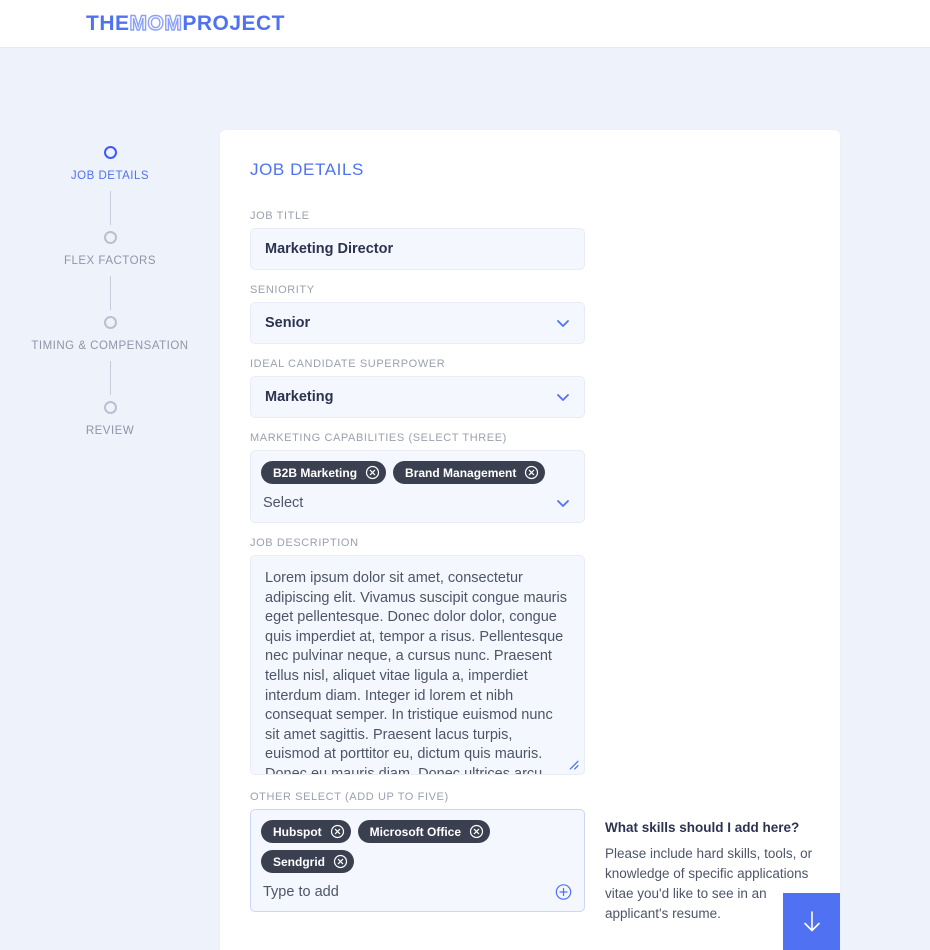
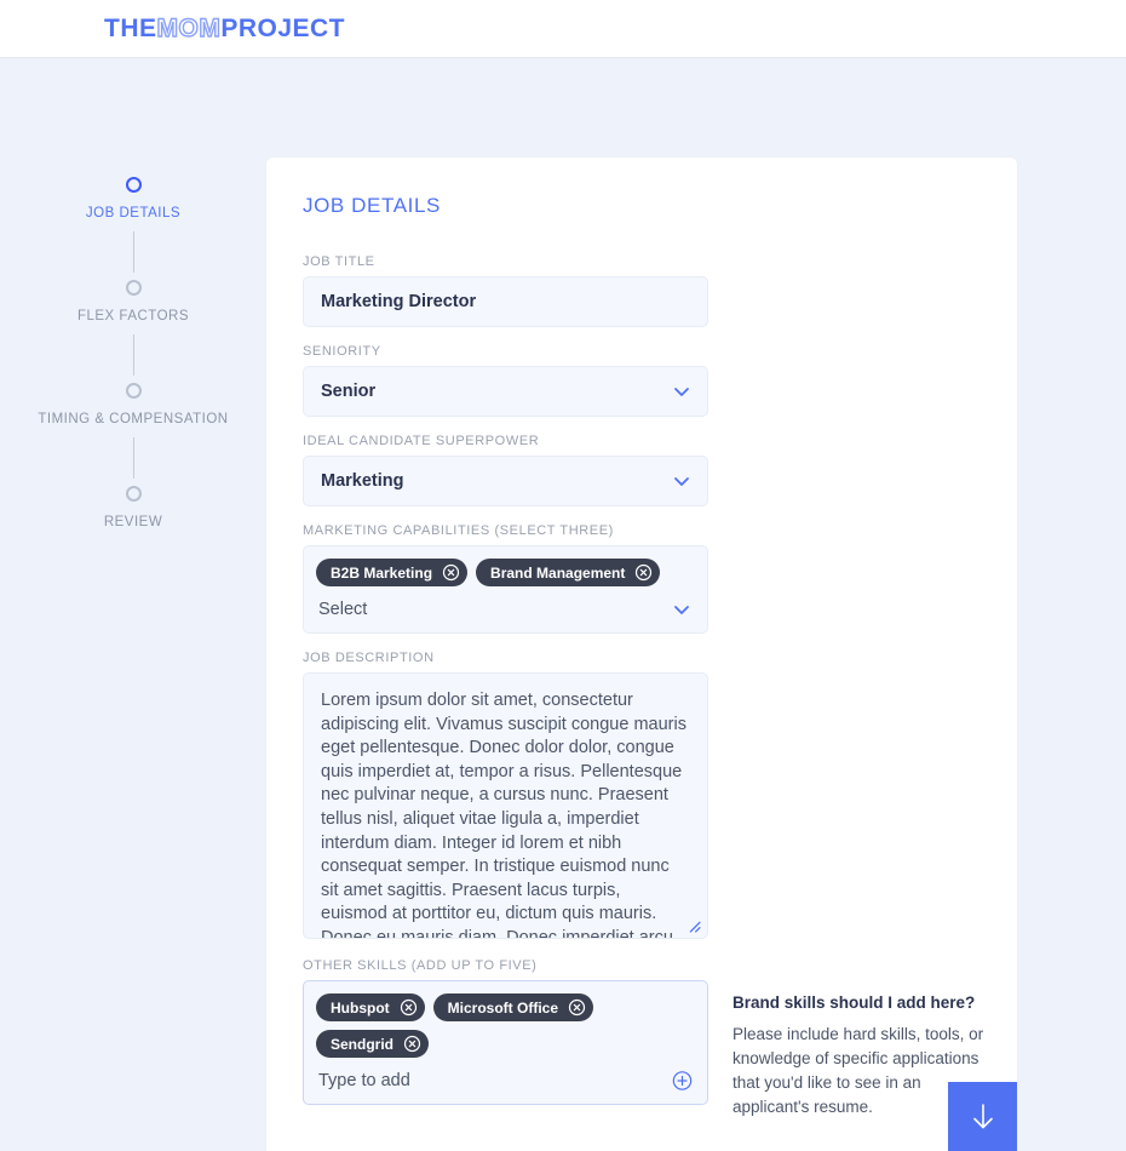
  THE
  MOM
  PROJECT
  JOB DETAILS
  FLEX FACTORS
  TIMING & COMPENSATION
  REVIEW
  JOB DETAILS
  JOB TITLE
  Marketing Director
  SENIORITY
  Senior
  IDEAL CANDIDATE SUPERPOWER
  Marketing
  MARKETING CAPABILITIES (SELECT THREE)
  B2B Marketing
  Brand Management
  Select
  JOB DESCRIPTION
- Lorem ipsum dolor sit amet, consectetur adipiscing elit. Vivamus suscipit congue mauris eget pellentesque. Donec dolor dolor, congue quis imperdiet at, tempor a risus. Pellentesque nec pulvinar neque, a cursus nunc. Praesent tellus nisl, aliquet vitae ligula a, imperdiet interdum diam. Integer id lorem et nibh consequat semper. In tristique euismod nunc sit amet sagittis. Praesent lacus turpis, euismod at porttitor eu, dictum quis mauris. Donec eu mauris diam. Donec ultrices arcu
+ Lorem ipsum dolor sit amet, consectetur adipiscing elit. Vivamus suscipit congue mauris eget pellentesque. Donec dolor dolor, congue quis imperdiet at, tempor a risus. Pellentesque nec pulvinar neque, a cursus nunc. Praesent tellus nisl, aliquet vitae ligula a, imperdiet interdum diam. Integer id lorem et nibh consequat semper. In tristique euismod nunc sit amet sagittis. Praesent lacus turpis, euismod at porttitor eu, dictum quis mauris. Donec eu mauris diam. Donec imperdiet arcu
- OTHER SELECT (ADD UP TO FIVE)
+ OTHER SKILLS (ADD UP TO FIVE)
  Hubspot
  Microsoft Office
  Sendgrid
  Type to add
- What skills should I add here?
+ Brand skills should I add here?
- Please include hard skills, tools, or knowledge of specific applications vitae you'd like to see in an applicant's resume.
+ Please include hard skills, tools, or knowledge of specific applications that you'd like to see in an applicant's resume.
